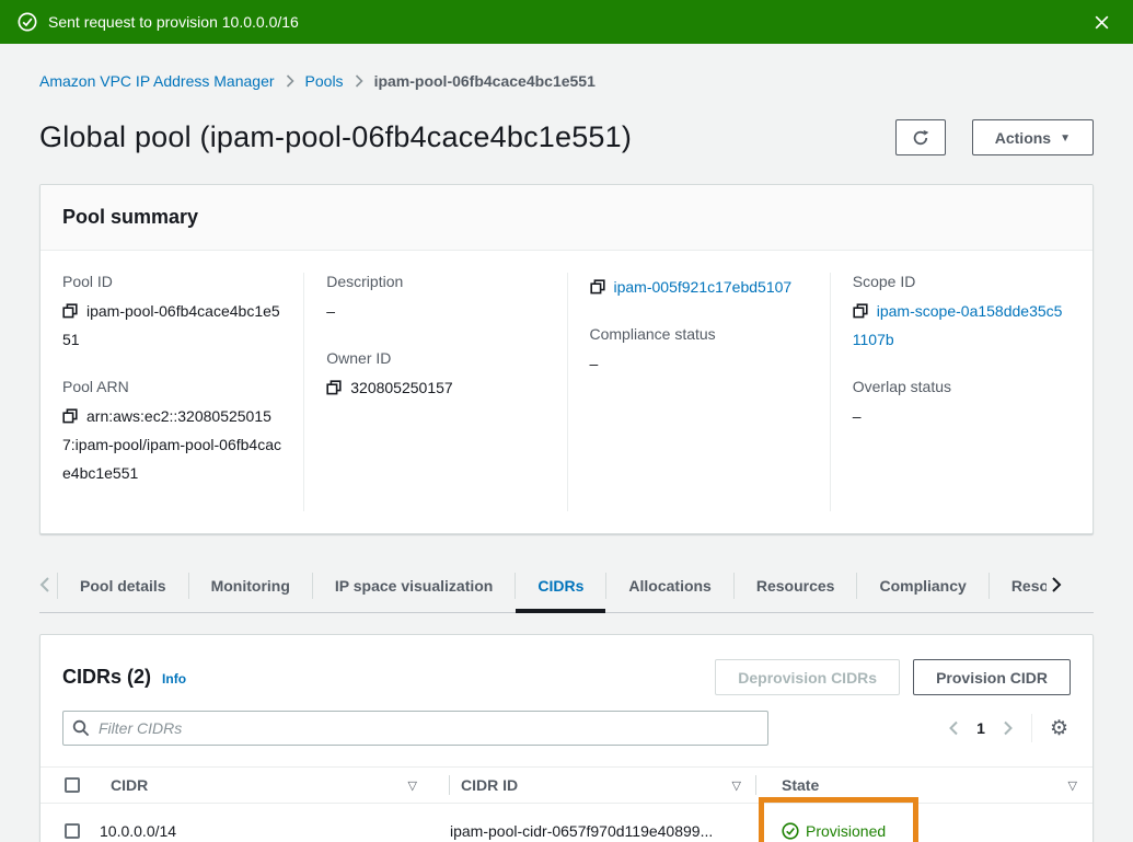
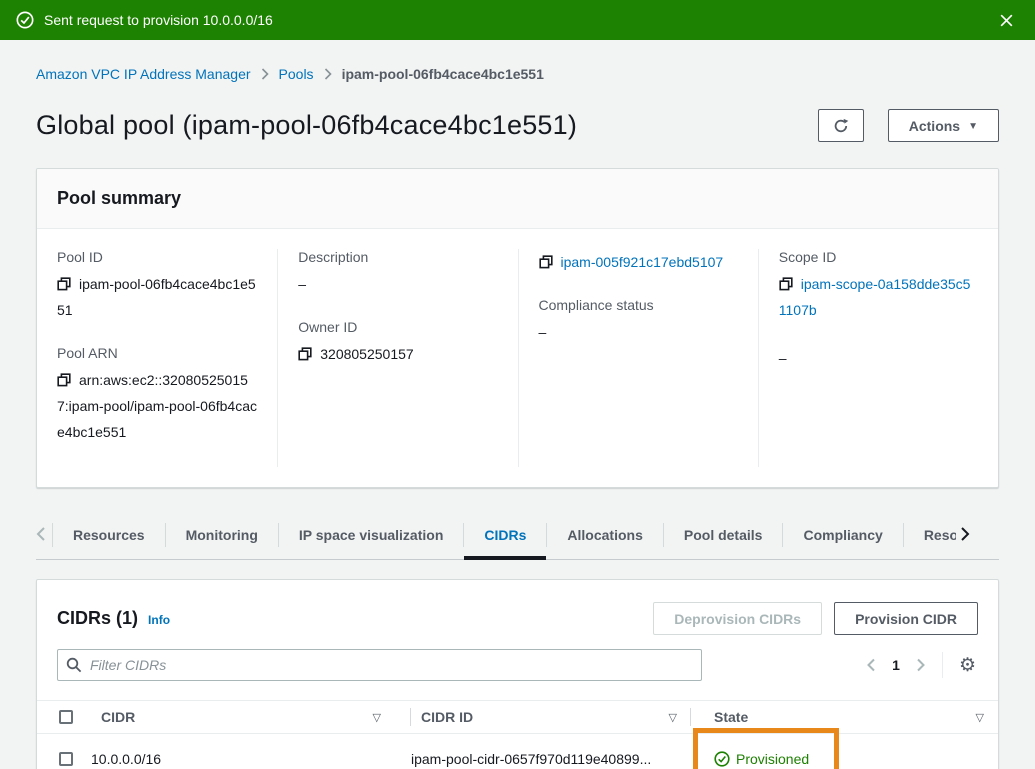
  Sent request to provision 10.0.0.0/16
  Amazon VPC IP Address Manager
  Pools
  ipam-pool-06fb4cace4bc1e551
  Global pool (ipam-pool-06fb4cace4bc1e551)
  Actions
  ▼
  Pool summary
  Pool ID
  ipam-pool-06fb4cace4bc1e551
  Pool ARN
  arn:aws:ec2::320805250157:ipam-pool/ipam-pool-06fb4cace4bc1e551
  Description
  –
  Owner ID
  320805250157
  ipam-005f921c17ebd5107
  Compliance status
  –
  Scope ID
  ipam-scope-0a158dde35c51107b
- Overlap status
  –
- Pool details
+ Resources
  Monitoring
  IP space visualization
  CIDRs
  Allocations
- Resources
+ Pool details
  Compliancy
  Reso
- CIDRs (2)
+ CIDRs (1)
  Info
  Deprovision CIDRs
  Provision CIDR
  Filter CIDRs
  1
  ⚙
  	CIDR ▽	CIDR ID ▽	State ▽
- 	10.0.0.0/14	ipam-pool-cidr-0657f970d119e40899...	Provisioned
+ 	10.0.0.0/16	ipam-pool-cidr-0657f970d119e40899...	Provisioned
